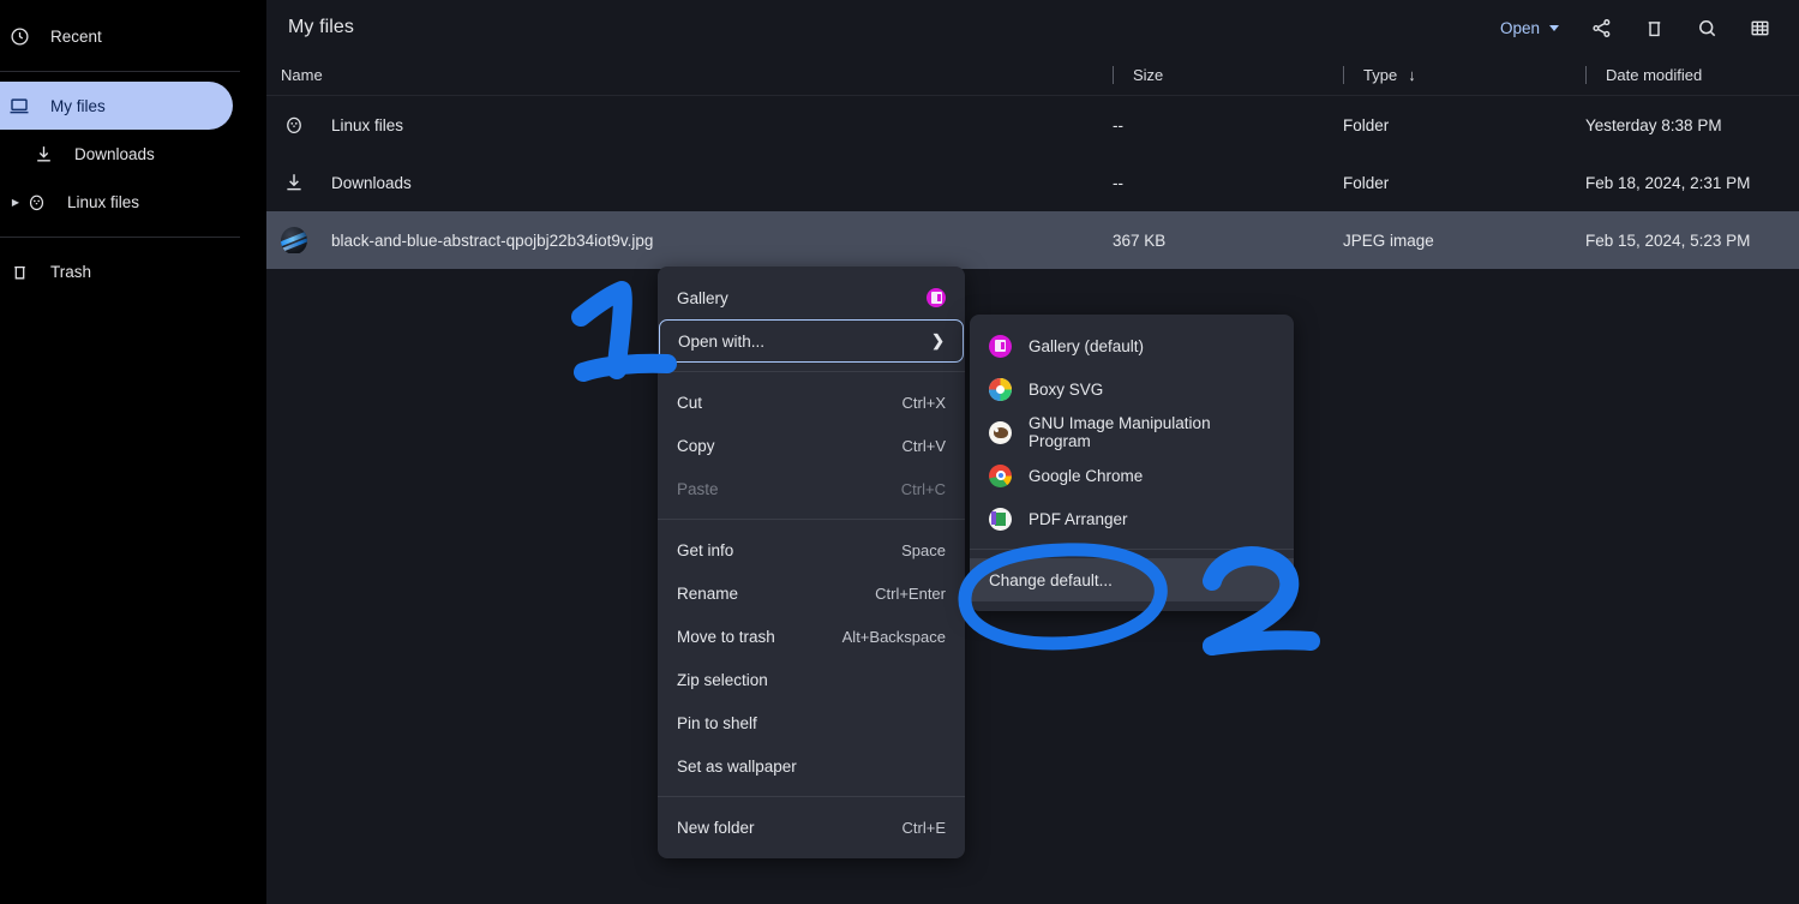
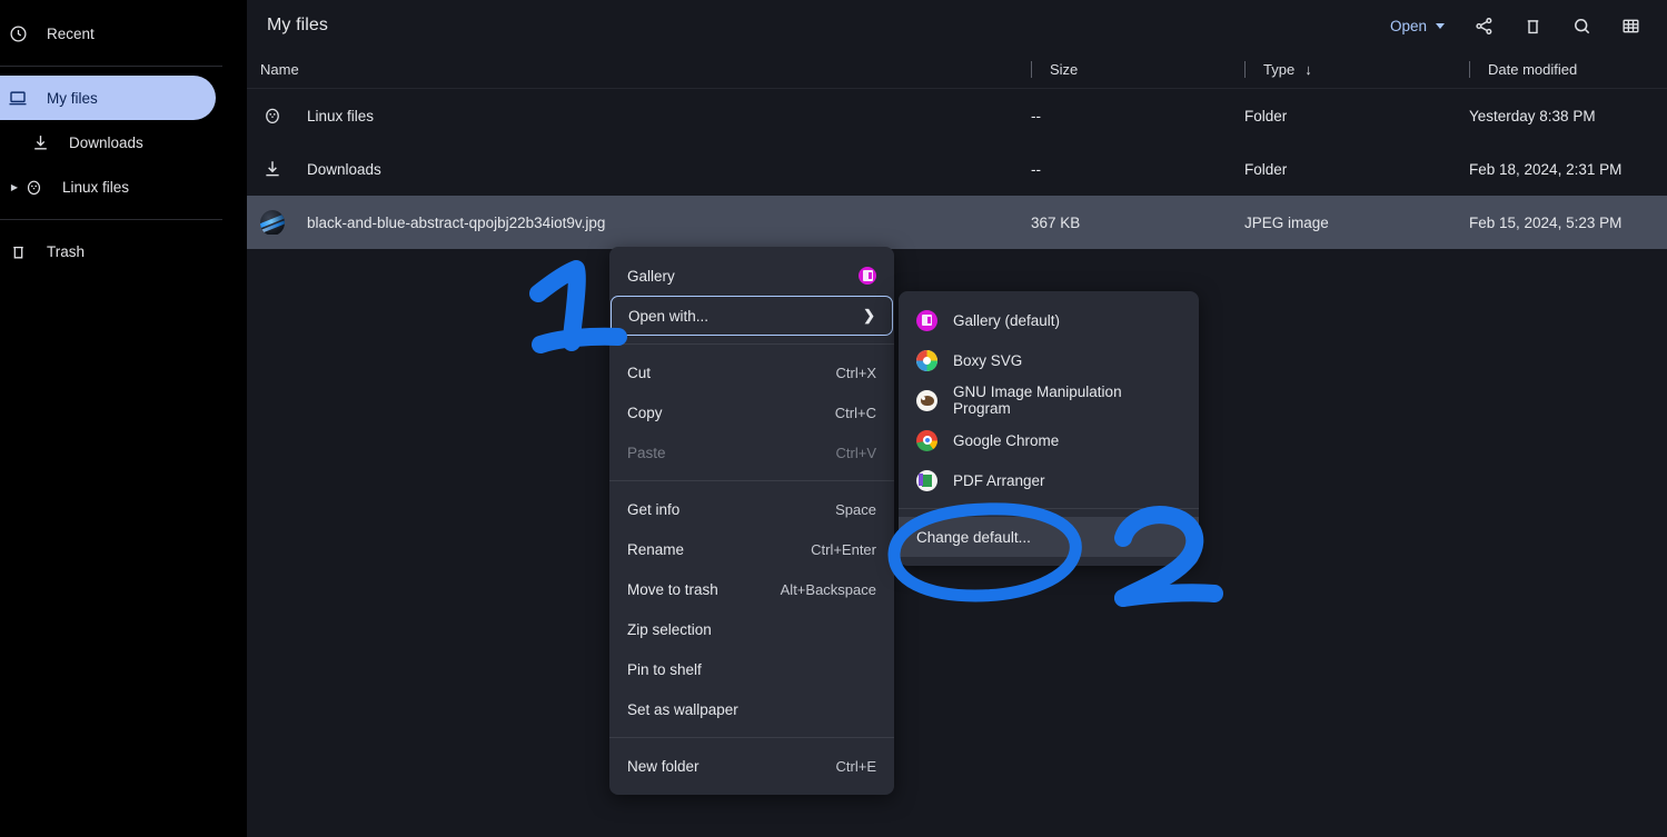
  Recent
  My files
  Downloads
  ▶
  Linux files
  Trash
  My files
  Open
  Name
  Size
  Type
  ↓
  Date modified
  Linux files
  --
  Folder
  Yesterday 8:38 PM
  Downloads
  --
  Folder
  Feb 18, 2024, 2:31 PM
  black-and-blue-abstract-qpojbj22b34iot9v.jpg
  367 KB
  JPEG image
  Feb 15, 2024, 5:23 PM
  Gallery
  Open with...
  ❯
  Cut
  Ctrl+X
  Copy
- Ctrl+V
+ Ctrl+C
  Paste
- Ctrl+C
+ Ctrl+V
  Get info
  Space
  Rename
  Ctrl+Enter
  Move to trash
  Alt+Backspace
  Zip selection
  Pin to shelf
  Set as wallpaper
  New folder
  Ctrl+E
  Gallery (default)
  Boxy SVG
  GNU Image Manipulation Program
  Google Chrome
  PDF Arranger
  Change default...
